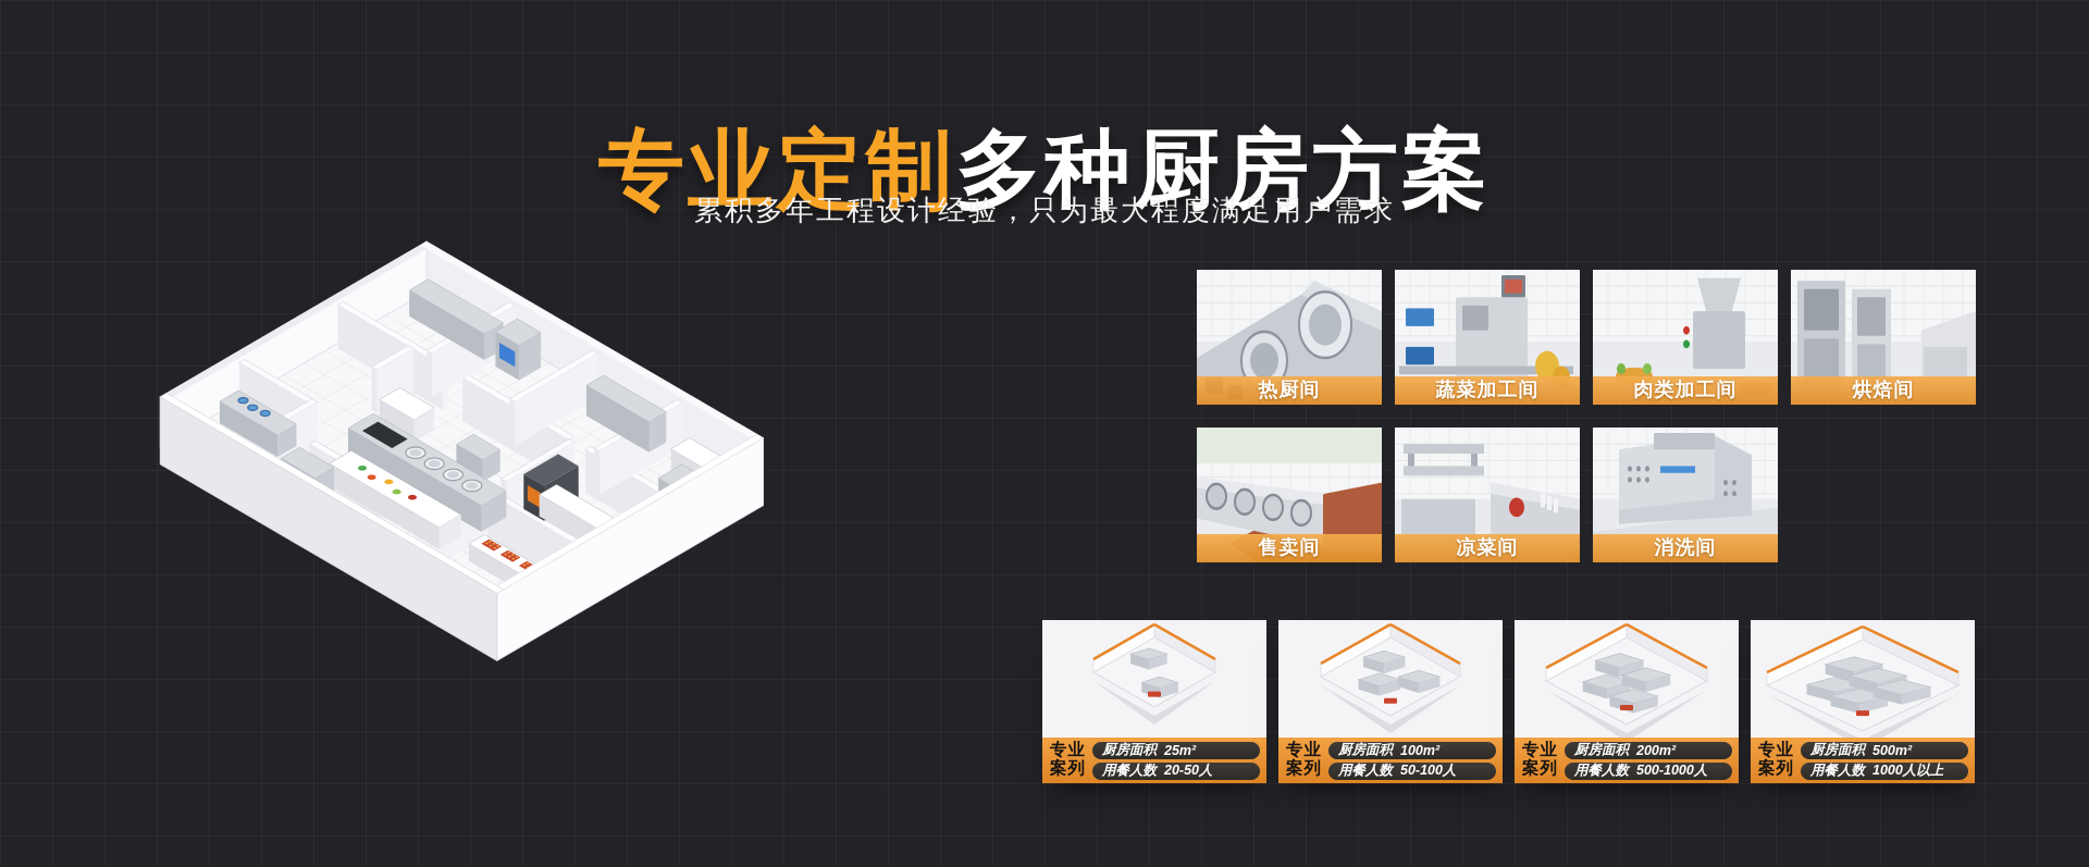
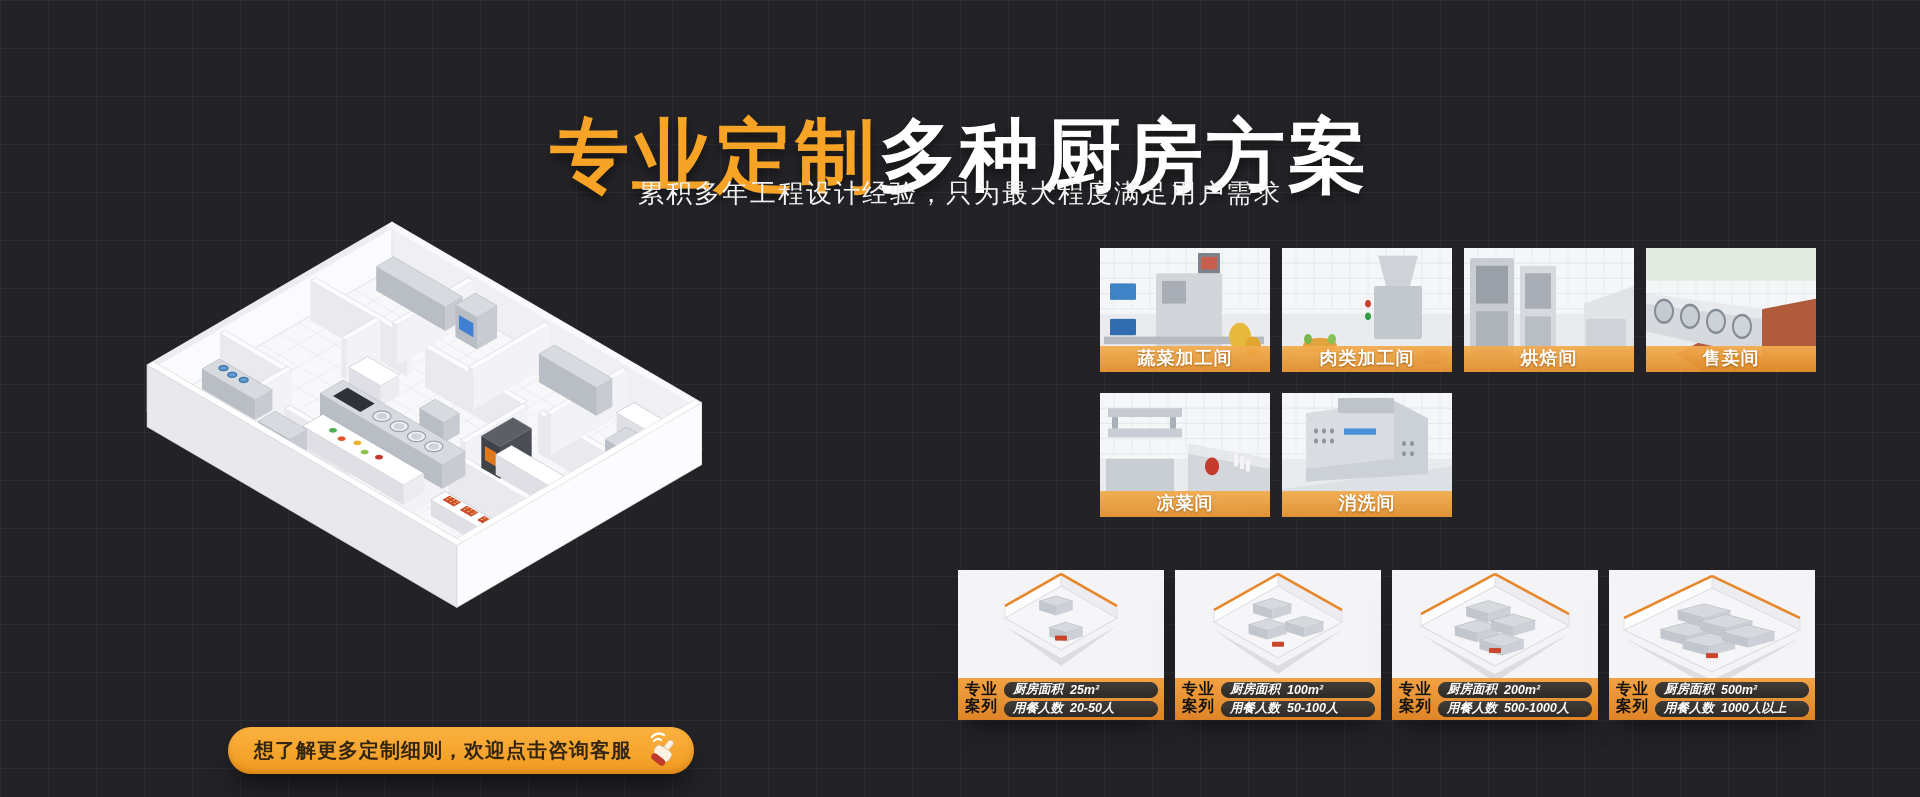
  专业定制多种厨房方案
  累积多年工程设计经验，只为最大程度满足用户需求
- 热厨间
  蔬菜加工间
  肉类加工间
  烘焙间
  售卖间
  凉菜间
  消洗间
  专业
  案列
  厨房面积
  25m²
  用餐人数
  20-50人
  专业
  案列
  厨房面积
  100m²
  用餐人数
  50-100人
  专业
  案列
  厨房面积
  200m²
  用餐人数
  500-1000人
  专业
  案列
  厨房面积
  500m²
  用餐人数
  1000人以上
+ 想了解更多定制细则，欢迎点击咨询客服
